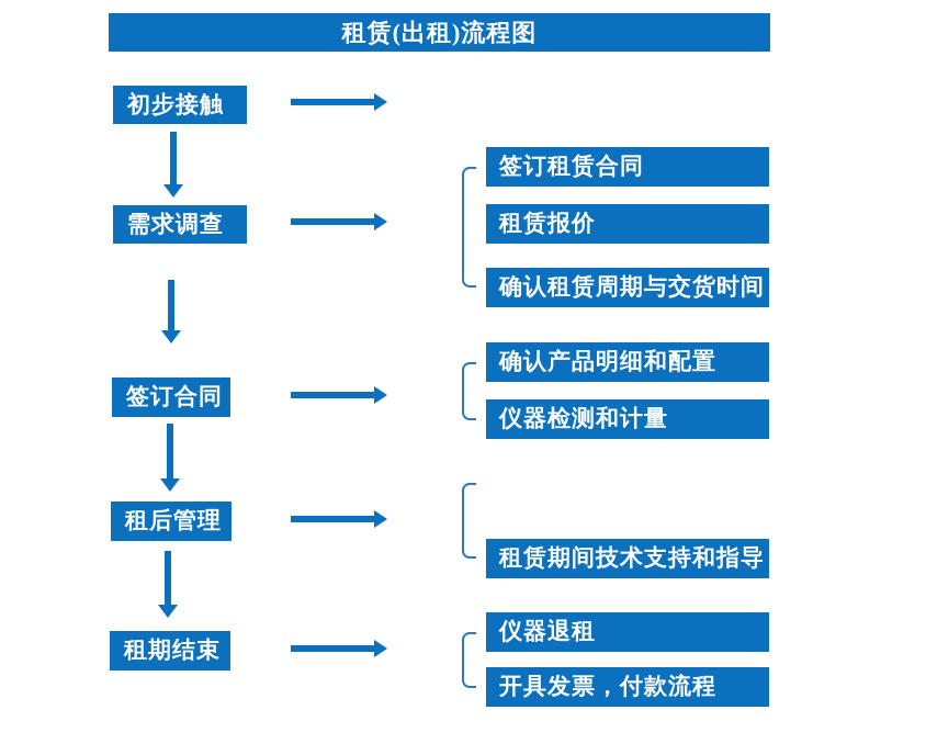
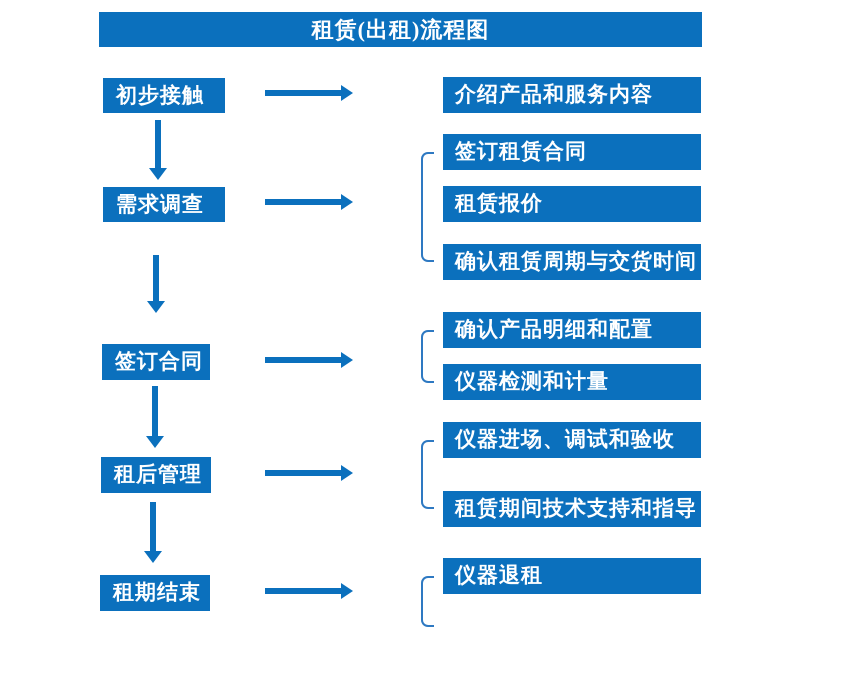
  租赁(出租)流程图
  初步接触
  需求调查
  签订合同
  租后管理
  租期结束
+ 介绍产品和服务内容
  签订租赁合同
  租赁报价
  确认租赁周期与交货时间
  确认产品明细和配置
  仪器检测和计量
+ 仪器进场、调试和验收
  租赁期间技术支持和指导
  仪器退租
- 开具发票，付款流程
